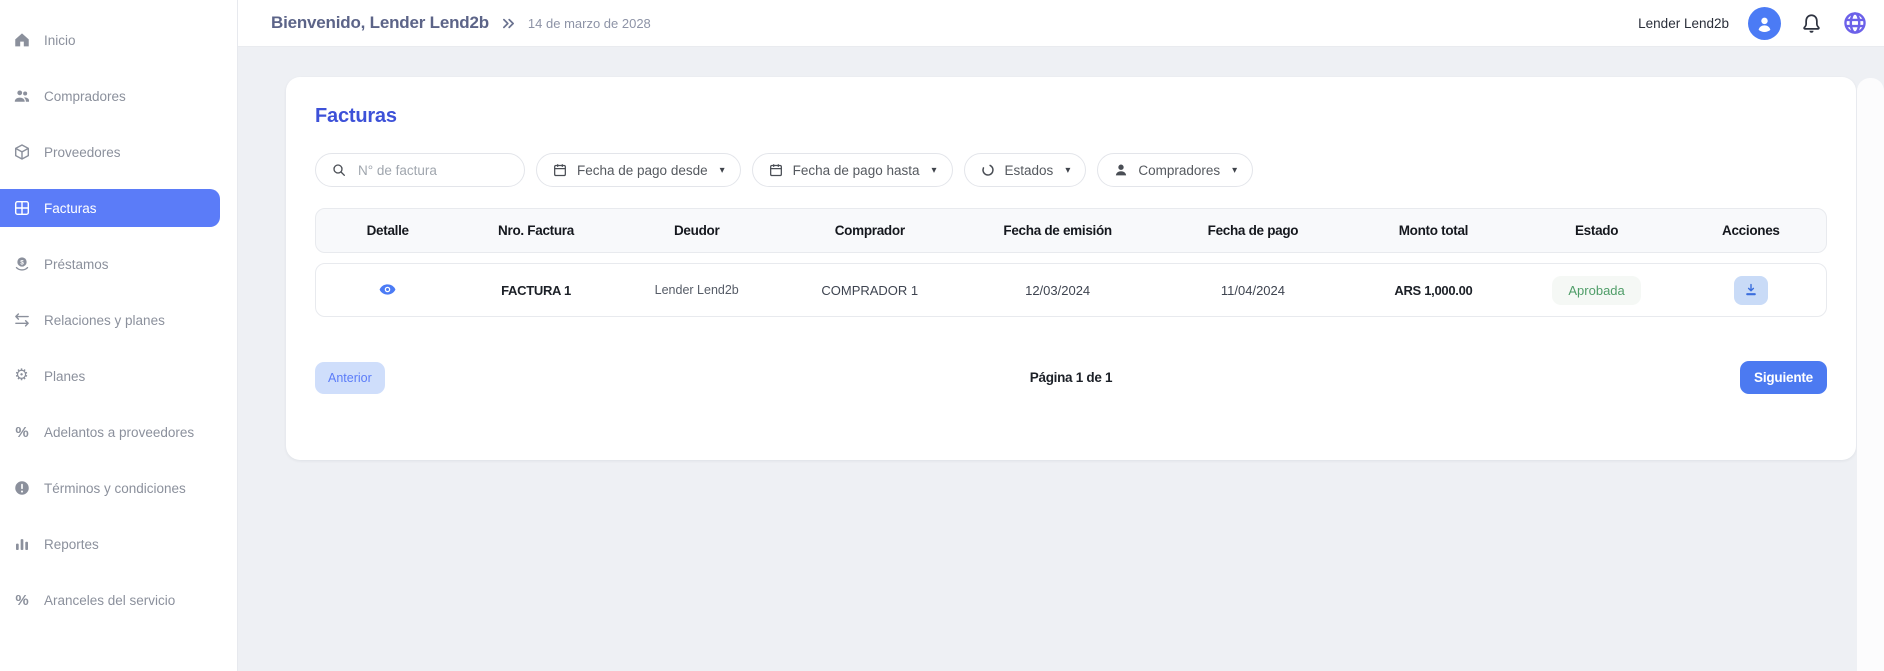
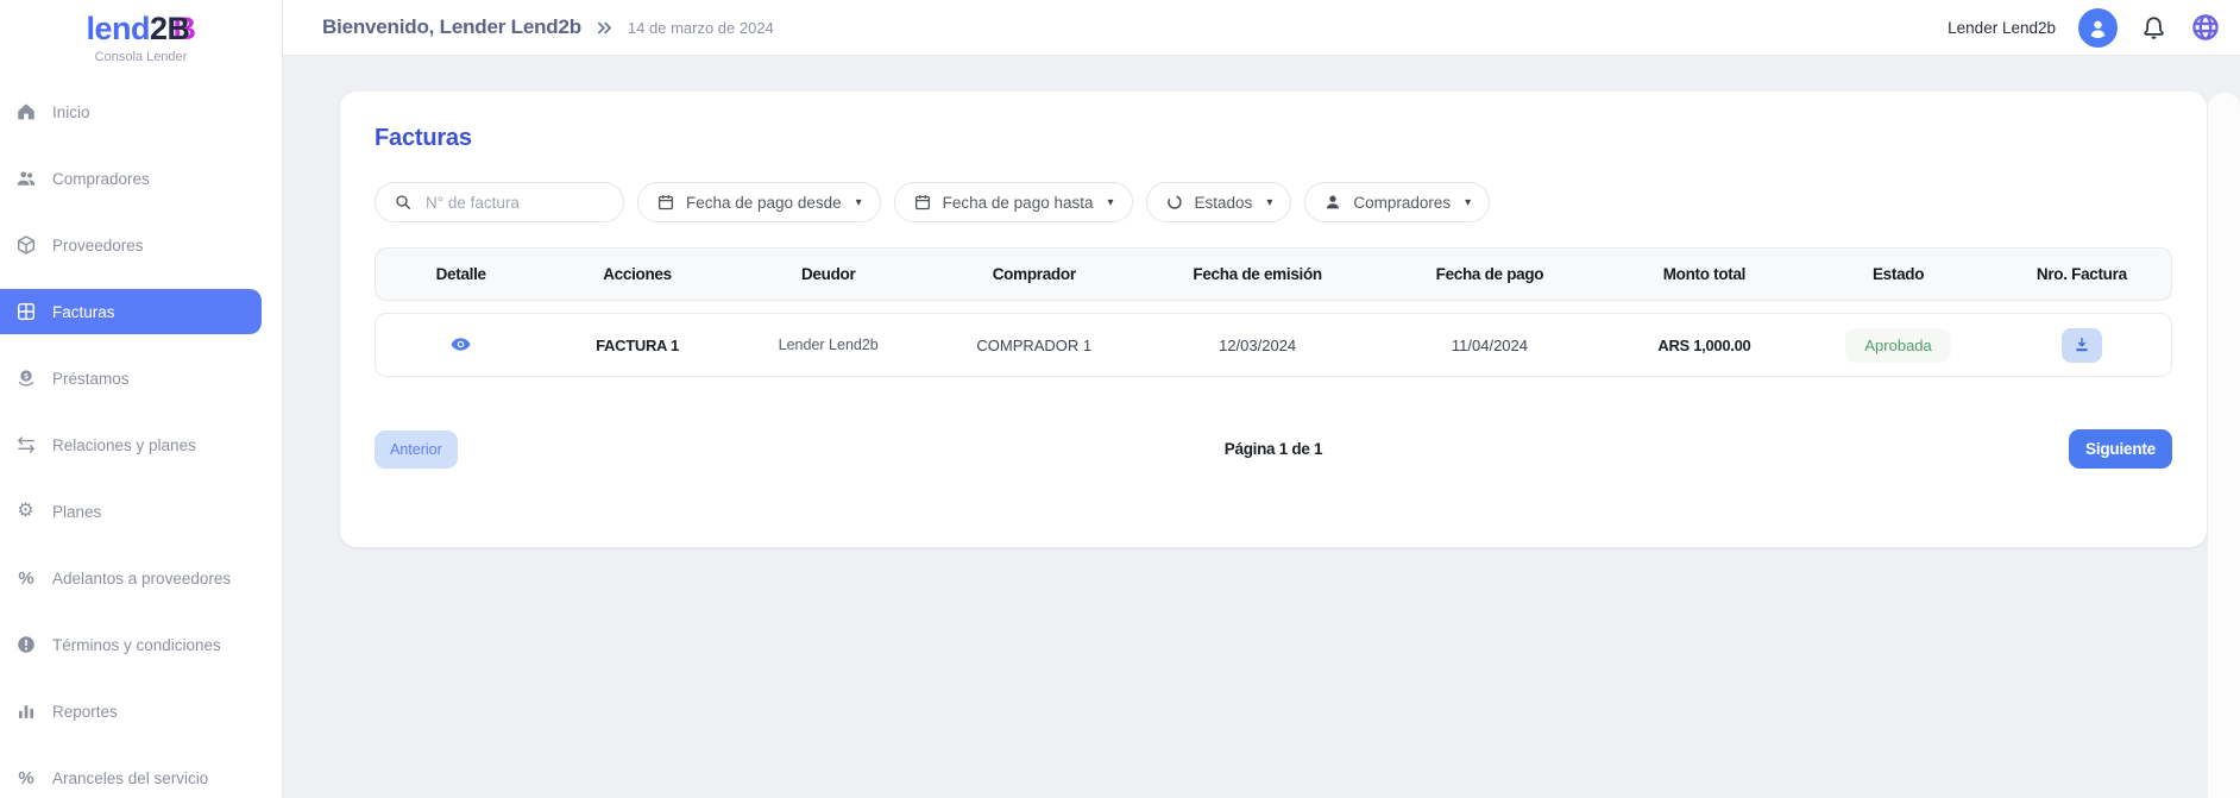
+ lend2BB
+ Consola Lender
  Inicio
  Compradores
  Proveedores
  Facturas
  Préstamos
  Relaciones y planes
  ⚙
  Planes
  %
  Adelantos a proveedores
  Términos y condiciones
  Reportes
  %
  Aranceles del servicio
  Bienvenido, Lender Lend2b
- 14 de marzo de 2028
+ 14 de marzo de 2024
  Lender Lend2b
  Facturas
  N° de factura
  Fecha de pago desde
  ▾
  Fecha de pago hasta
  ▾
  Estados
  ▾
  Compradores
  ▾
  Detalle
- Nro. Factura
+ Acciones
  Deudor
  Comprador
  Fecha de emisión
  Fecha de pago
  Monto total
  Estado
- Acciones
+ Nro. Factura
  FACTURA 1
  Lender Lend2b
  COMPRADOR 1
  12/03/2024
  11/04/2024
  ARS 1,000.00
  Aprobada
  Anterior
  Página 1 de 1
  Siguiente
